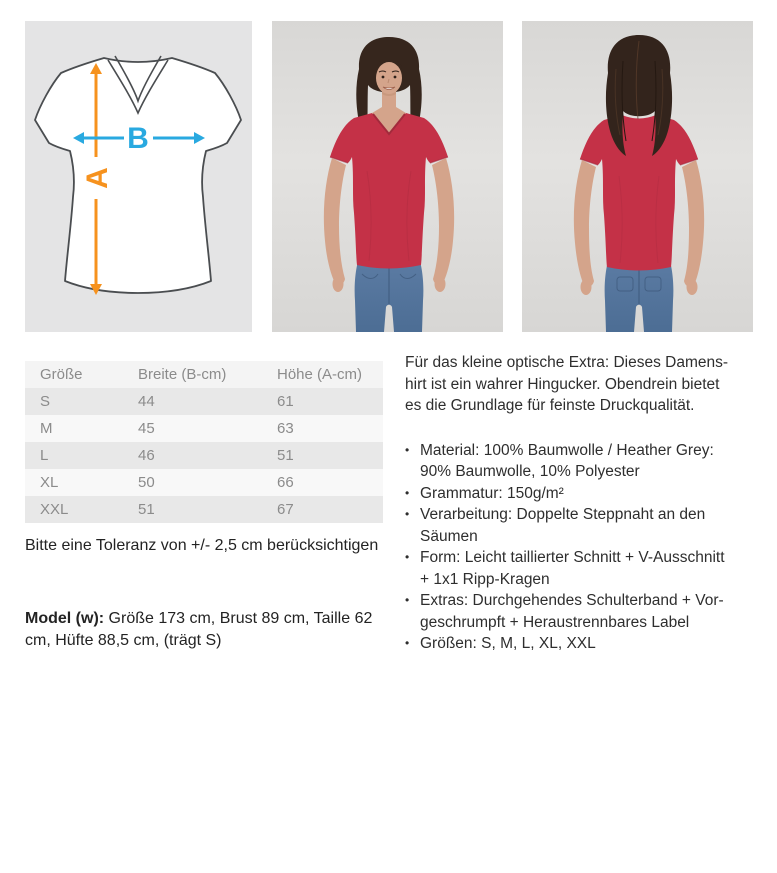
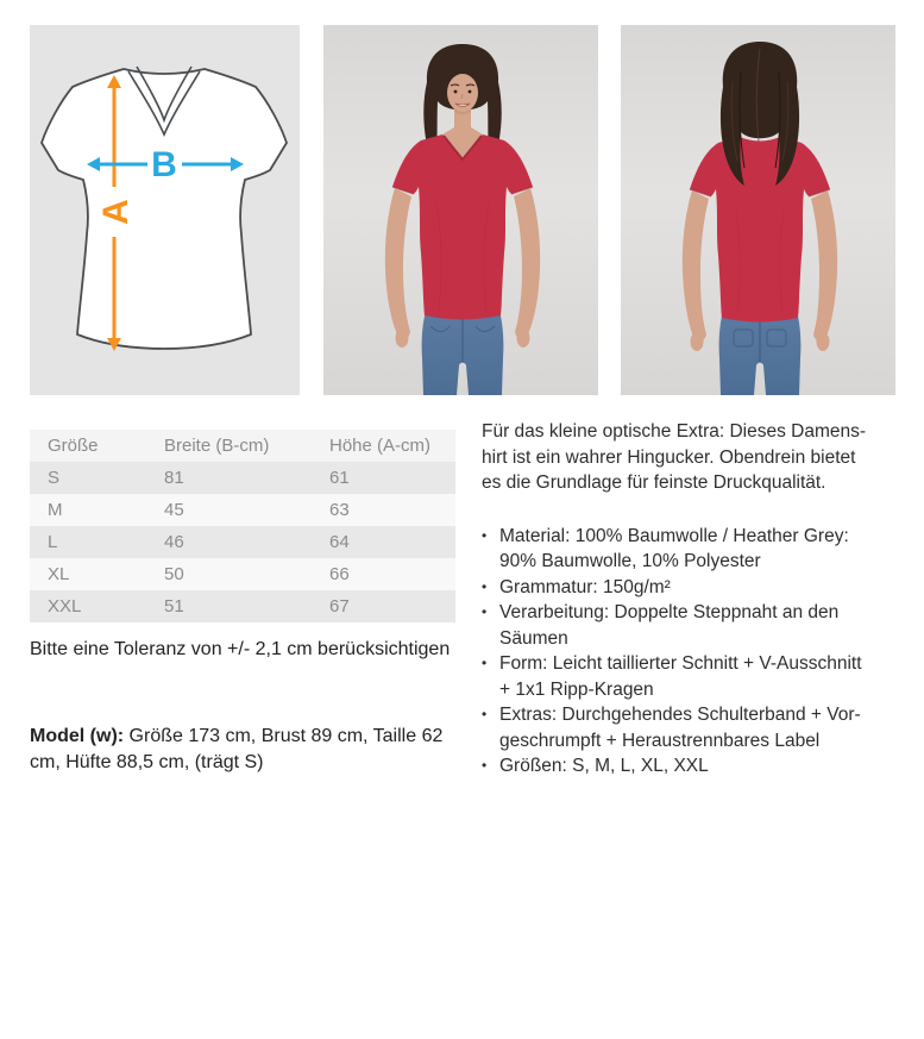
  B
  Größe	Breite (B-cm)	Höhe (A-cm)
- S	44	61
+ S	81	61
  M	45	63
- L	46	51
+ L	46	64
  XL	50	66
  XXL	51	67
- Bitte eine Toleranz von +/- 2,5 cm berücksichtigen
+ Bitte eine Toleranz von +/- 2,1 cm berücksichtigen
  Model (w): Größe 173 cm, Brust 89 cm, Taille 62
  cm, Hüfte 88,5 cm, (trägt S)
  Für das kleine optische Extra: Dieses Damens-
  hirt ist ein wahrer Hingucker. Obendrein bietet
  es die Grundlage für feinste Druckqualität.
  •
  Material: 100% Baumwolle / Heather Grey:
  90% Baumwolle, 10% Polyester
  •
  Grammatur: 150g/m²
  •
  Verarbeitung: Doppelte Steppnaht an den
  Säumen
  •
  Form: Leicht taillierter Schnitt + V-Ausschnitt
  + 1x1 Ripp-Kragen
  •
  Extras: Durchgehendes Schulterband + Vor-
  geschrumpft + Heraustrennbares Label
  •
  Größen: S, M, L, XL, XXL
